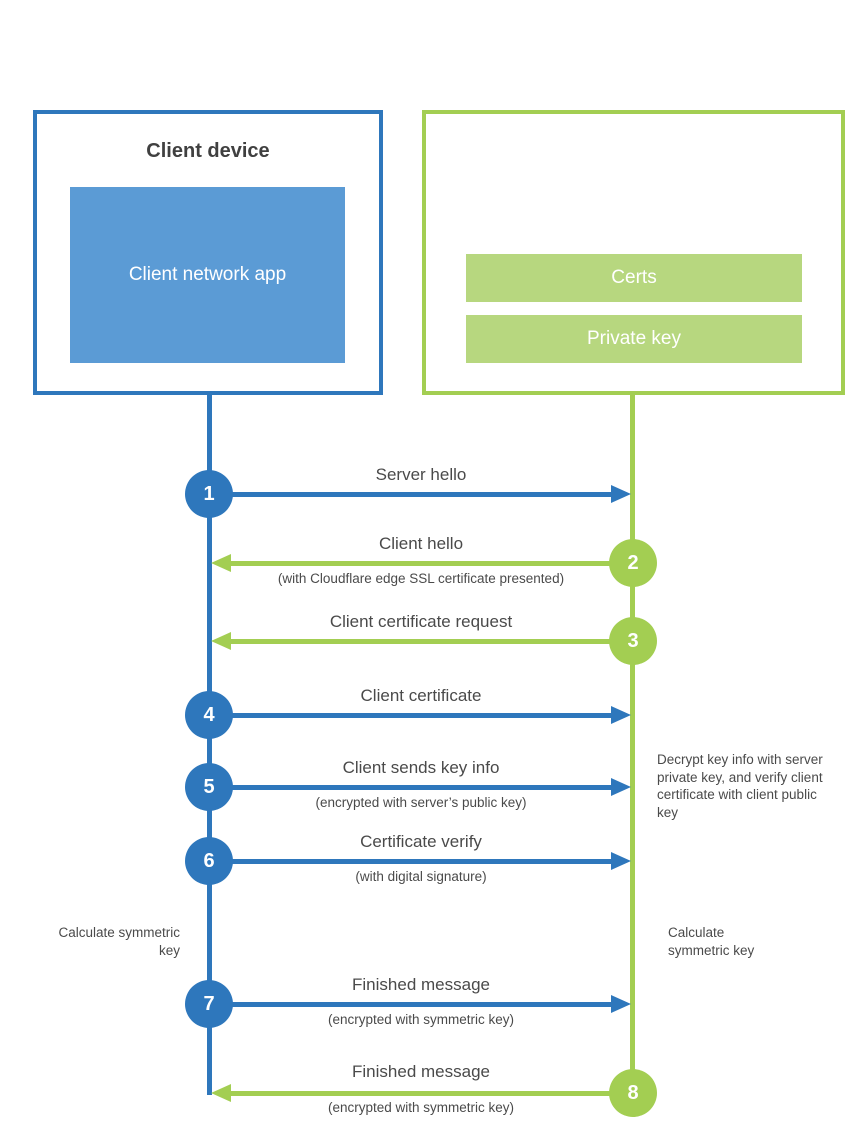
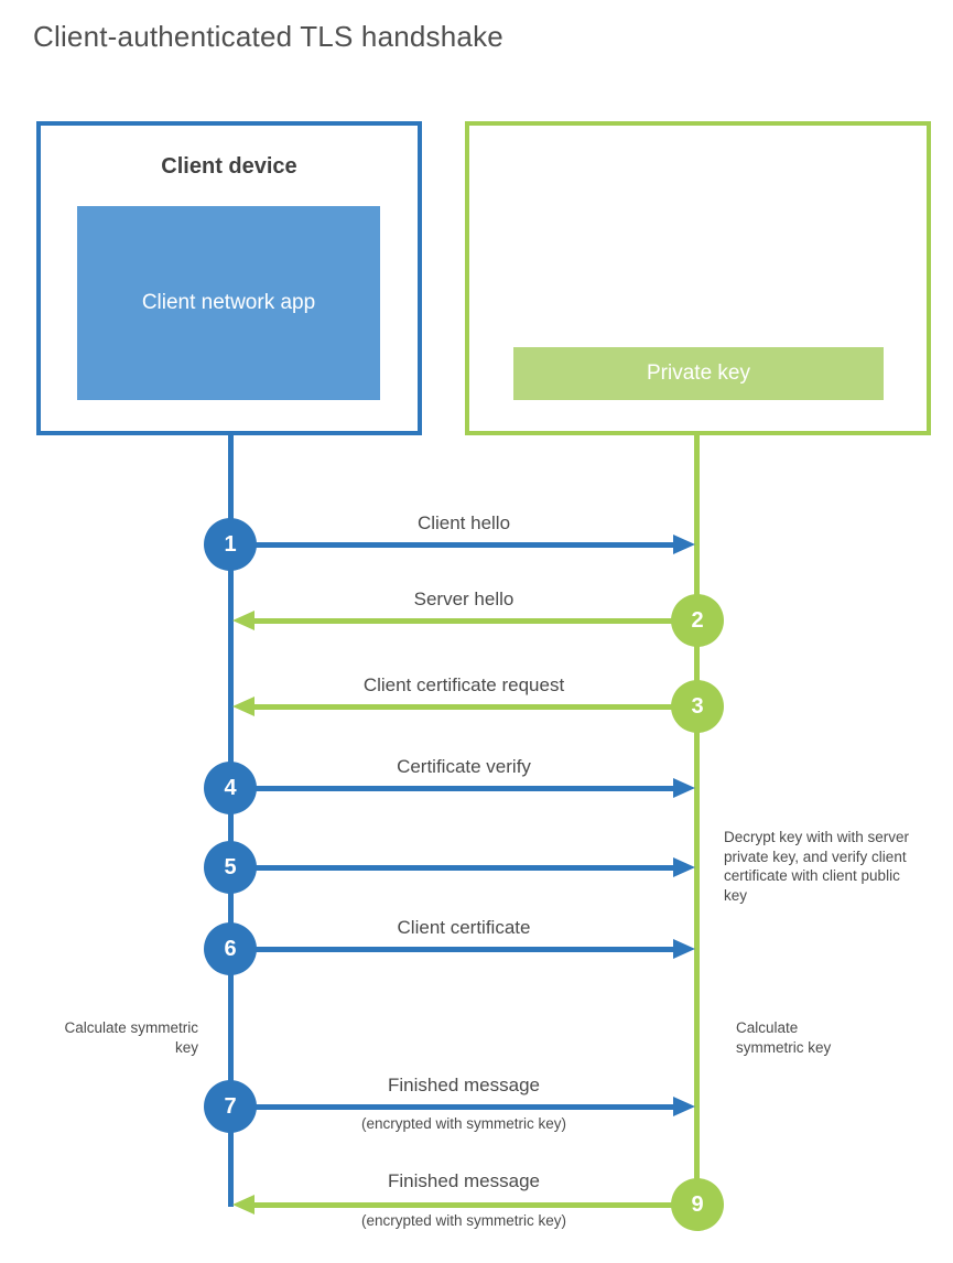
+ Client-authenticated TLS handshake
  Client device
  Client network app
- Certs
  Private key
- Server hello
+ Client hello
  1
- Client hello
+ Server hello
- (with Cloudflare edge SSL certificate presented)
  2
  Client certificate request
  3
- Client certificate
+ Certificate verify
  4
- Client sends key info
- (encrypted with server’s public key)
  5
- Certificate verify
+ Client certificate
- (with digital signature)
  6
  Finished message
  (encrypted with symmetric key)
  7
  Finished message
  (encrypted with symmetric key)
- 8
+ 9
  Calculate symmetric key
  Calculate symmetric key
- Decrypt key info with server private key, and verify client certificate with client public key
+ Decrypt key with with server private key, and verify client certificate with client public key
